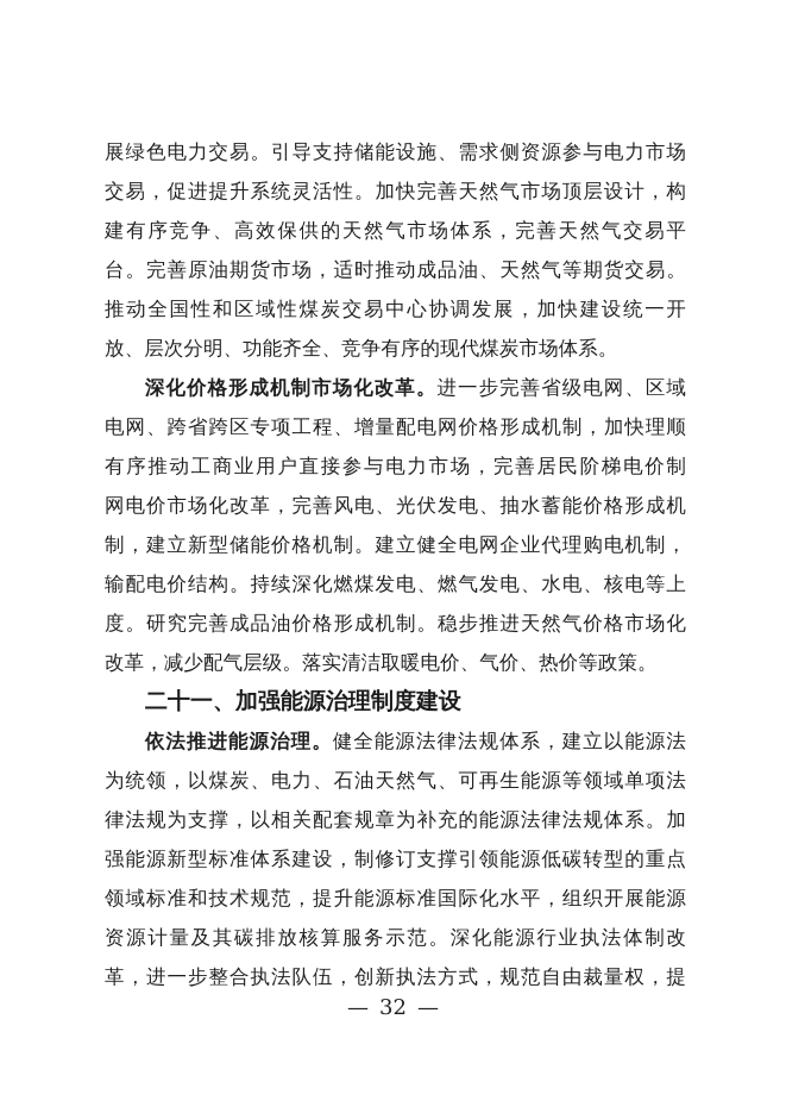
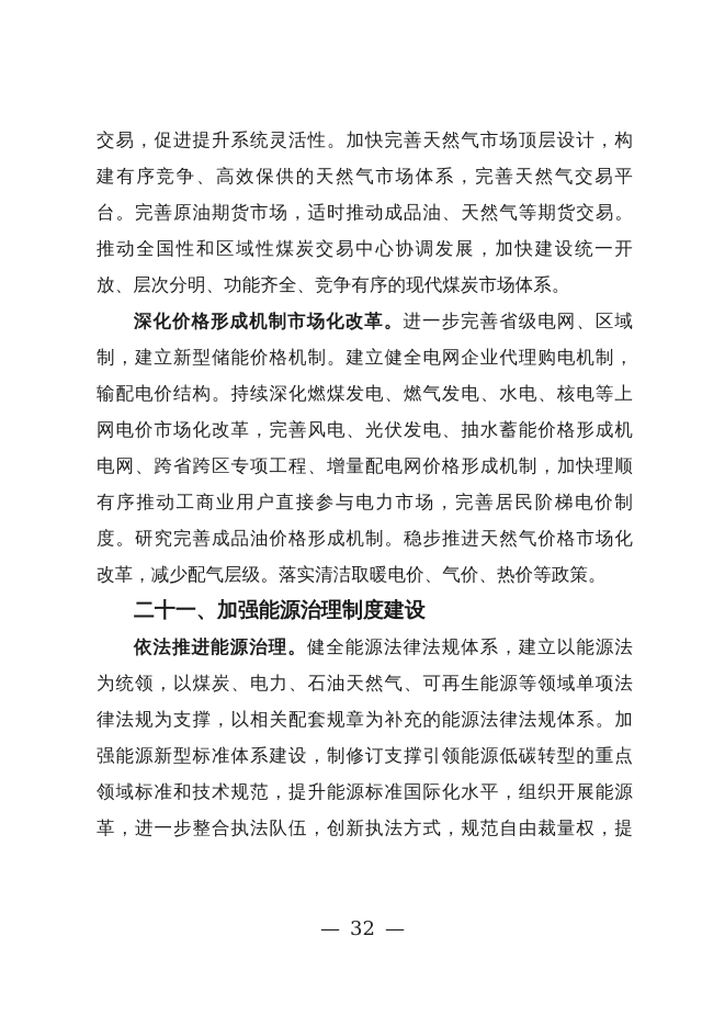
- 展绿色电力交易。引导支持储能设施、需求侧资源参与电力市场
  交易，促进提升系统灵活性。加快完善天然气市场顶层设计，构
  建有序竞争、高效保供的天然气市场体系，完善天然气交易平
  台。完善原油期货市场，适时推动成品油、天然气等期货交易。
  推动全国性和区域性煤炭交易中心协调发展，加快建设统一开
  放、层次分明、功能齐全、竞争有序的现代煤炭市场体系。
  深化价格形成机制市场化改革。进一步完善省级电网、区域
- 电网、跨省跨区专项工程、增量配电网价格形成机制，加快理顺
+ 制，建立新型储能价格机制。建立健全电网企业代理购电机制，
- 有序推动工商业用户直接参与电力市场，完善居民阶梯电价制
+ 输配电价结构。持续深化燃煤发电、燃气发电、水电、核电等上
  网电价市场化改革，完善风电、光伏发电、抽水蓄能价格形成机
- 制，建立新型储能价格机制。建立健全电网企业代理购电机制，
+ 电网、跨省跨区专项工程、增量配电网价格形成机制，加快理顺
- 输配电价结构。持续深化燃煤发电、燃气发电、水电、核电等上
+ 有序推动工商业用户直接参与电力市场，完善居民阶梯电价制
  度。研究完善成品油价格形成机制。稳步推进天然气价格市场化
  改革，减少配气层级。落实清洁取暖电价、气价、热价等政策。
  二十一、加强能源治理制度建设
  依法推进能源治理。健全能源法律法规体系，建立以能源法
  为统领，以煤炭、电力、石油天然气、可再生能源等领域单项法
  律法规为支撑，以相关配套规章为补充的能源法律法规体系。加
  强能源新型标准体系建设，制修订支撑引领能源低碳转型的重点
  领域标准和技术规范，提升能源标准国际化水平，组织开展能源
- 资源计量及其碳排放核算服务示范。深化能源行业执法体制改
  革，进一步整合执法队伍，创新执法方式，规范自由裁量权，提
  — 32 —
